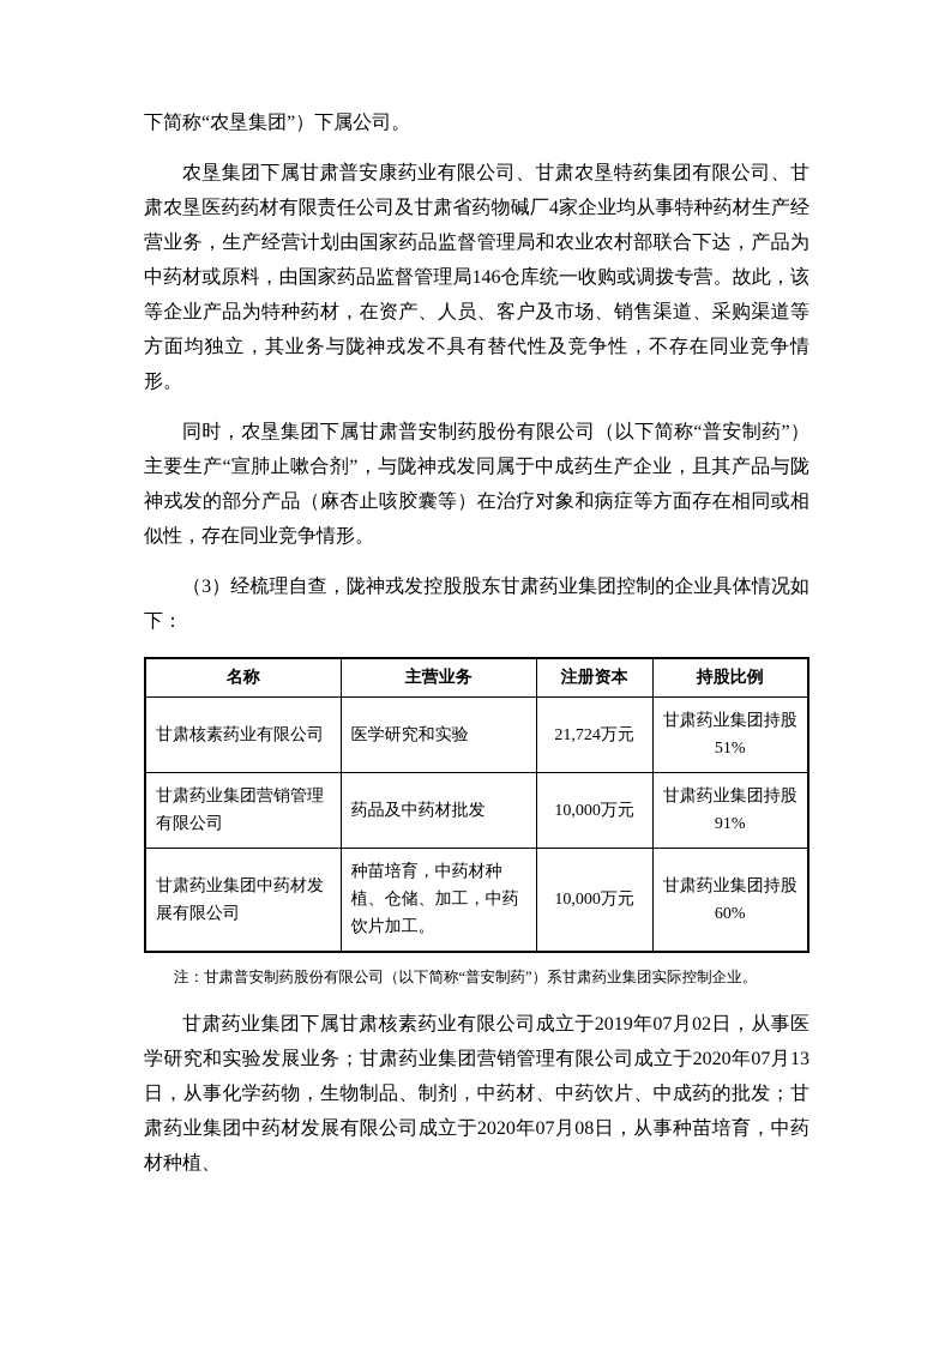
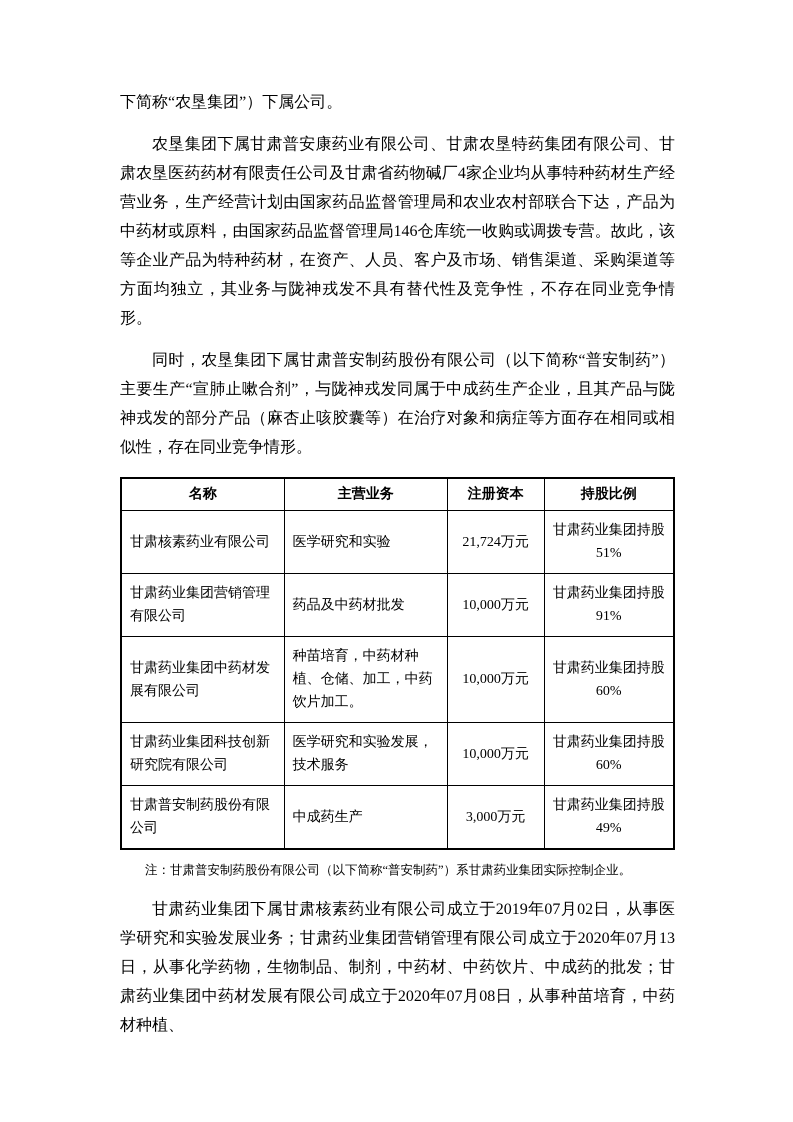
  下简称“农垦集团”）下属公司。
  农垦集团下属甘肃普安康药业有限公司、甘肃农垦特药集团有限公司、甘肃农垦医药药材有限责任公司及甘肃省药物碱厂4家企业均从事特种药材生产经营业务，生产经营计划由国家药品监督管理局和农业农村部联合下达，产品为中药材或原料，由国家药品监督管理局146仓库统一收购或调拨专营。故此，该等企业产品为特种药材，在资产、人员、客户及市场、销售渠道、采购渠道等方面均独立，其业务与陇神戎发不具有替代性及竞争性，不存在同业竞争情形。
  同时，农垦集团下属甘肃普安制药股份有限公司（以下简称“普安制药”）主要生产“宣肺止嗽合剂”，与陇神戎发同属于中成药生产企业，且其产品与陇神戎发的部分产品（麻杏止咳胶囊等）在治疗对象和病症等方面存在相同或相似性，存在同业竞争情形。
- （3）经梳理自查，陇神戎发控股股东甘肃药业集团控制的企业具体情况如下：
  名称	主营业务	注册资本	持股比例
  甘肃核素药业有限公司	医学研究和实验	21,724万元	甘肃药业集团持股51%
  甘肃药业集团营销管理有限公司	药品及中药材批发	10,000万元	甘肃药业集团持股91%
  甘肃药业集团中药材发展有限公司	种苗培育，中药材种植、仓储、加工，中药饮片加工。	10,000万元	甘肃药业集团持股60%
+ 甘肃药业集团科技创新研究院有限公司	医学研究和实验发展，技术服务	10,000万元	甘肃药业集团持股60%
+ 甘肃普安制药股份有限公司	中成药生产	3,000万元	甘肃药业集团持股49%
  注：甘肃普安制药股份有限公司（以下简称“普安制药”）系甘肃药业集团实际控制企业。
  甘肃药业集团下属甘肃核素药业有限公司成立于2019年07月02日，从事医学研究和实验发展业务；甘肃药业集团营销管理有限公司成立于2020年07月13日，从事化学药物，生物制品、制剂，中药材、中药饮片、中成药的批发；甘肃药业集团中药材发展有限公司成立于2020年07月08日，从事种苗培育，中药材种植、
